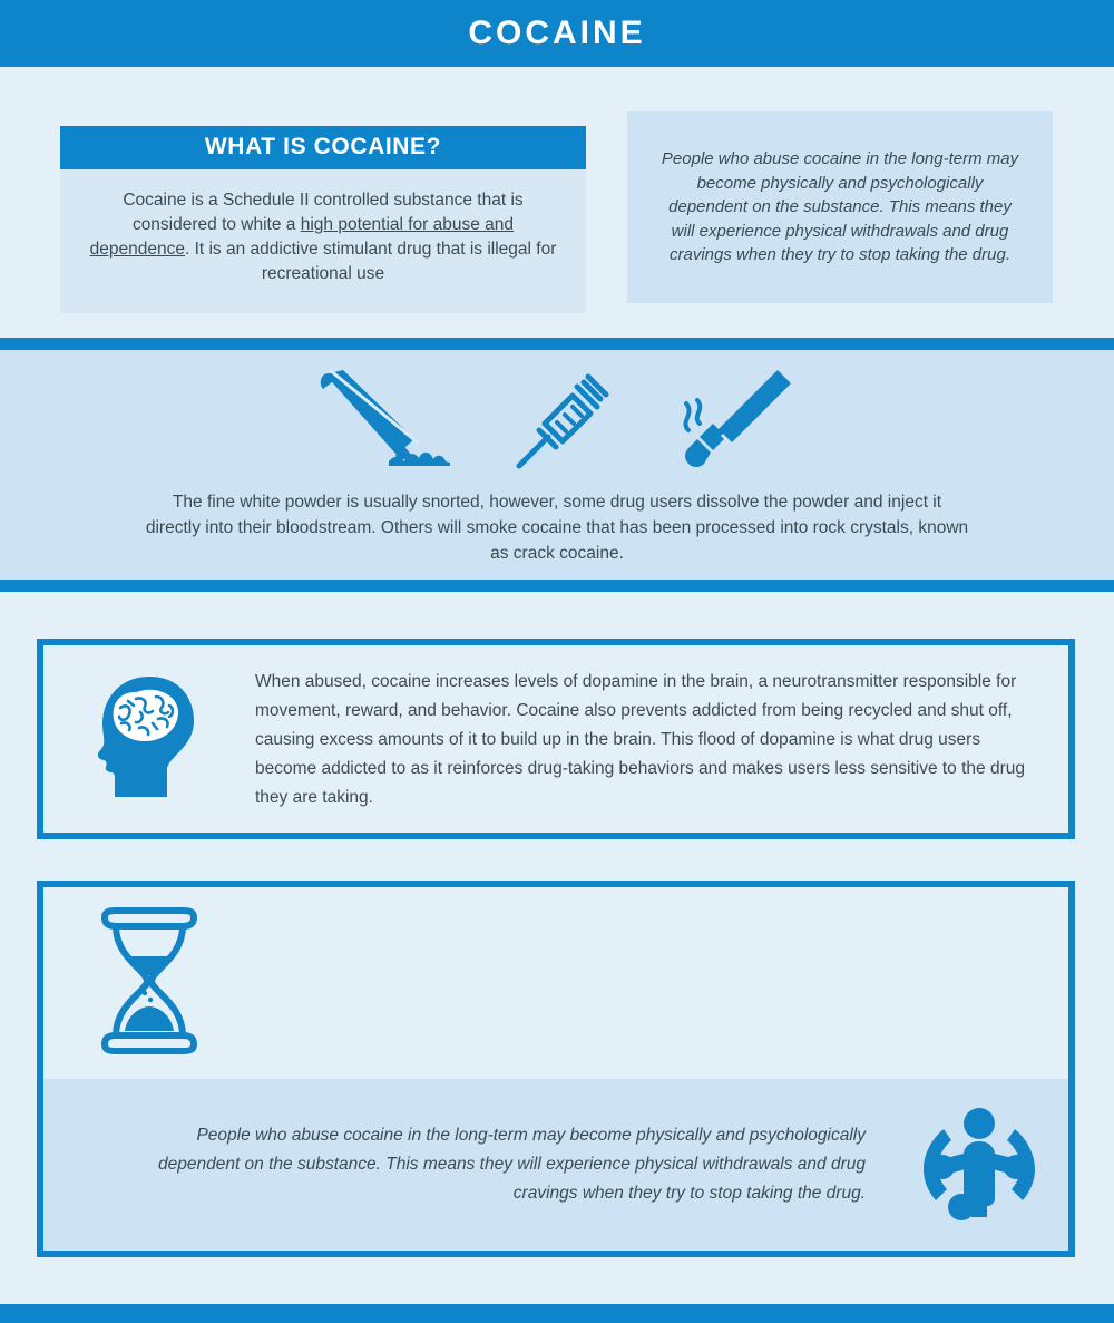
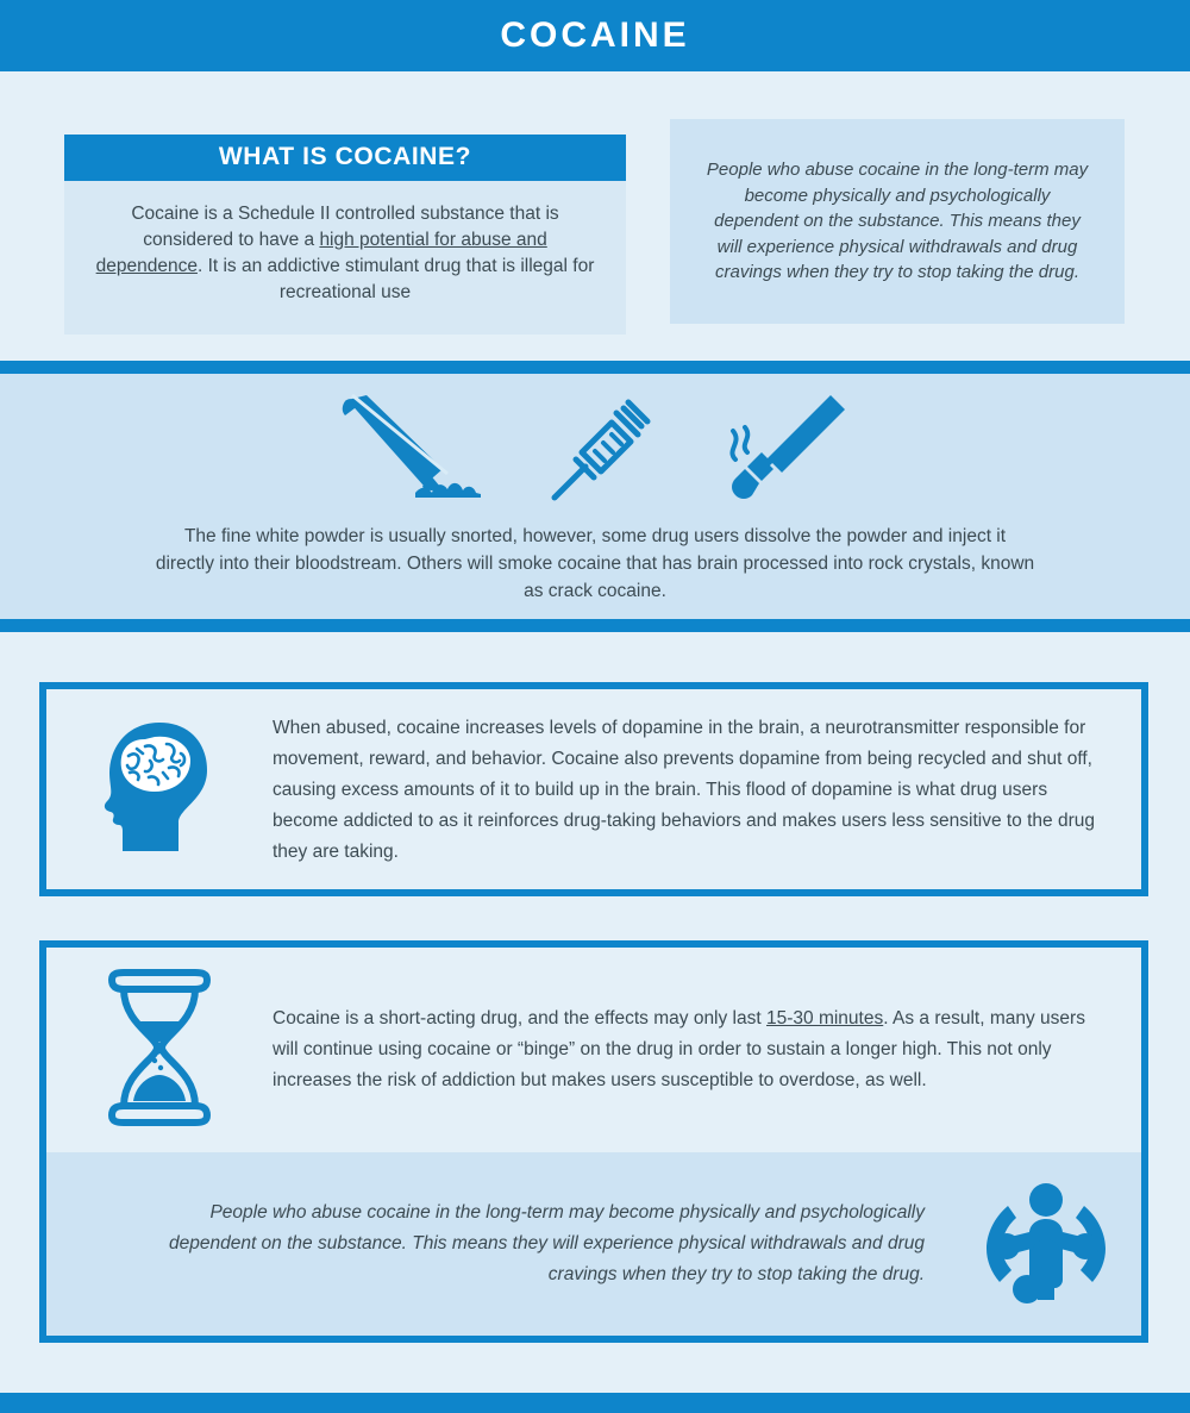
  COCAINE
  WHAT IS COCAINE?
- Cocaine is a Schedule II controlled substance that is considered to white a high potential for abuse and dependence. It is an addictive stimulant drug that is illegal for recreational use
+ Cocaine is a Schedule II controlled substance that is considered to have a high potential for abuse and dependence. It is an addictive stimulant drug that is illegal for recreational use
  People who abuse cocaine in the long-term may become physically and psychologically dependent on the substance. This means they will experience physical withdrawals and drug cravings when they try to stop taking the drug.
- The fine white powder is usually snorted, however, some drug users dissolve the powder and inject it directly into their bloodstream. Others will smoke cocaine that has been processed into rock crystals, known as crack cocaine.
+ The fine white powder is usually snorted, however, some drug users dissolve the powder and inject it directly into their bloodstream. Others will smoke cocaine that has brain processed into rock crystals, known as crack cocaine.
- When abused, cocaine increases levels of dopamine in the brain, a neurotransmitter responsible for movement, reward, and behavior. Cocaine also prevents addicted from being recycled and shut off, causing excess amounts of it to build up in the brain. This flood of dopamine is what drug users become addicted to as it reinforces drug-taking behaviors and makes users less sensitive to the drug they are taking.
+ When abused, cocaine increases levels of dopamine in the brain, a neurotransmitter responsible for movement, reward, and behavior. Cocaine also prevents dopamine from being recycled and shut off, causing excess amounts of it to build up in the brain. This flood of dopamine is what drug users become addicted to as it reinforces drug-taking behaviors and makes users less sensitive to the drug they are taking.
+ Cocaine is a short-acting drug, and the effects may only last 15-30 minutes. As a result, many users will continue using cocaine or “binge” on the drug in order to sustain a longer high. This not only increases the risk of addiction but makes users susceptible to overdose, as well.
  People who abuse cocaine in the long-term may become physically and psychologically dependent on the substance. This means they will experience physical withdrawals and drug cravings when they try to stop taking the drug.
